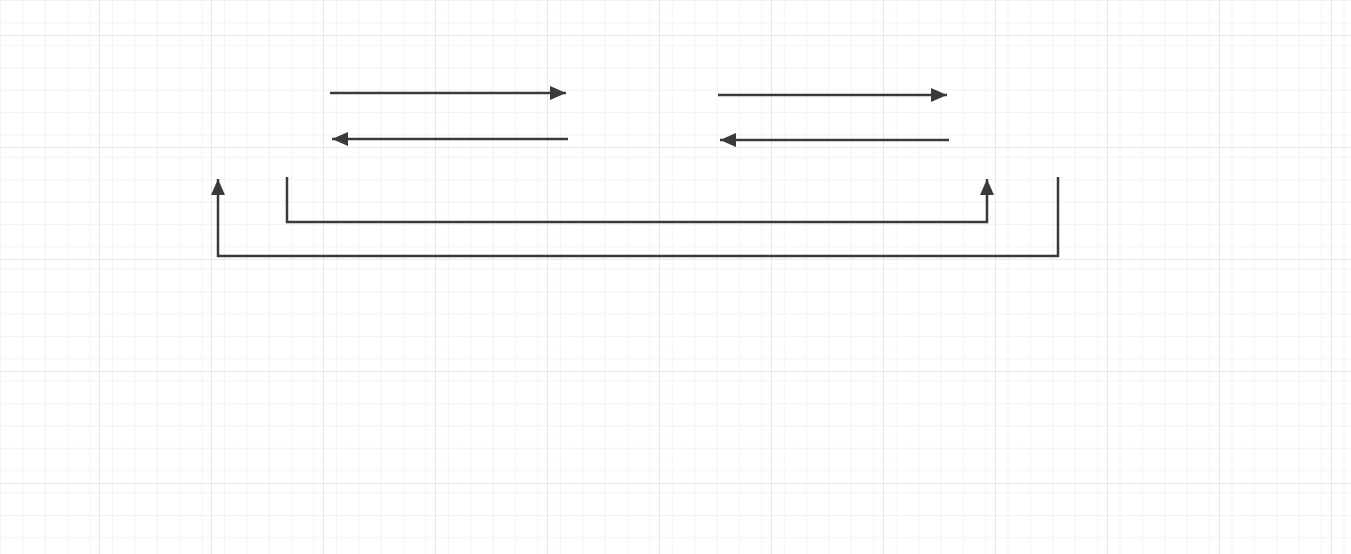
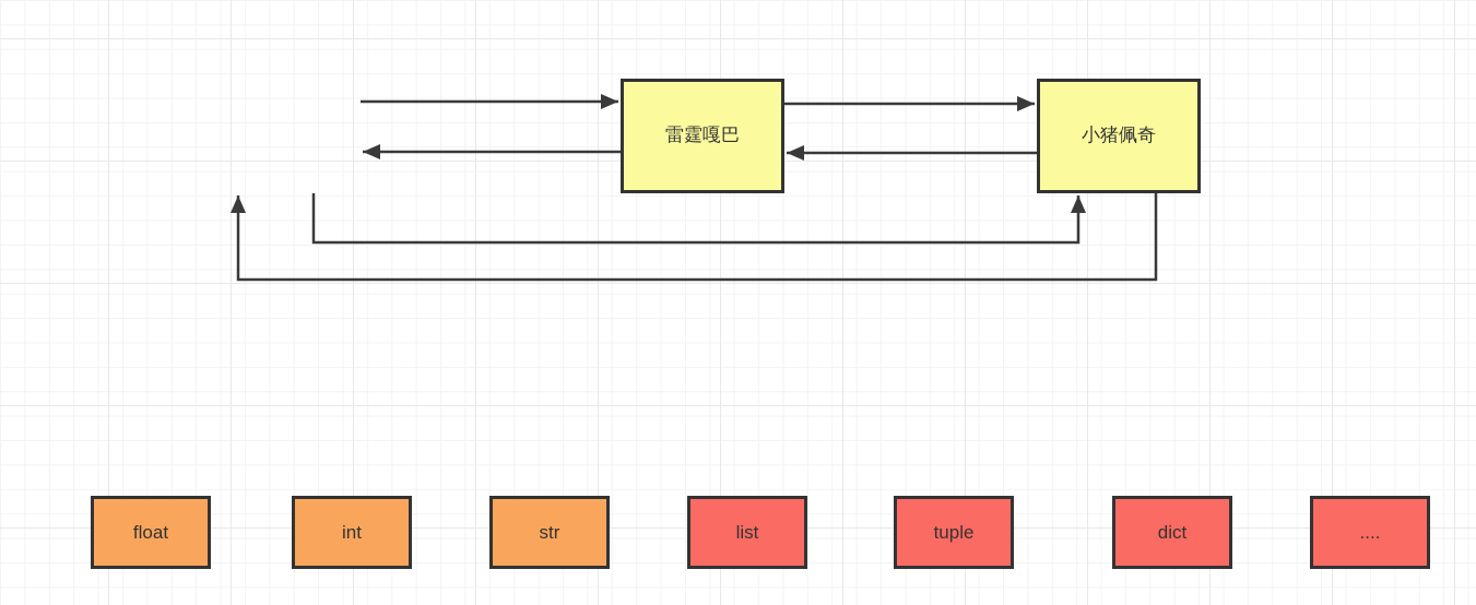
+ 雷霆嘎巴
+ 小猪佩奇
+ float
+ int
+ str
+ list
+ tuple
+ dict
+ ....
